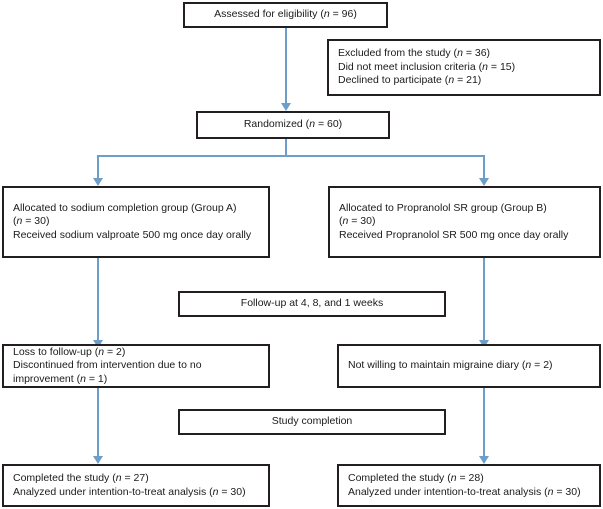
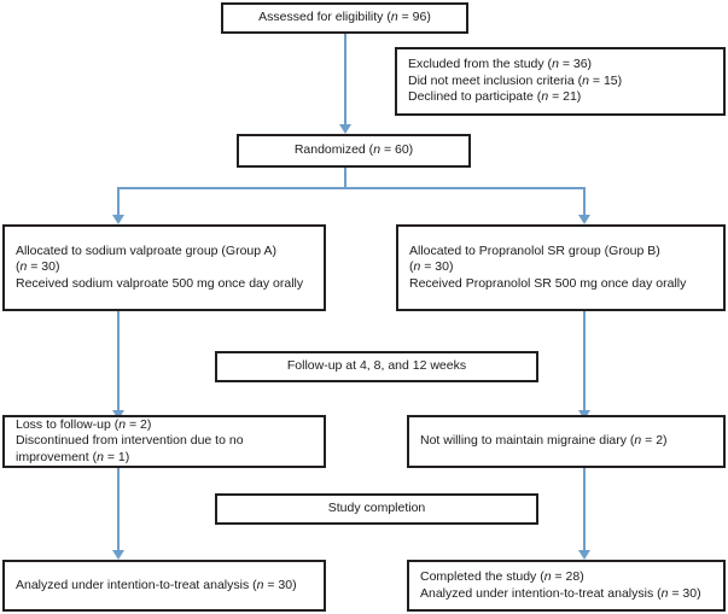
  Assessed for eligibility (n = 96)
  Excluded from the study (n = 36)
  Did not meet inclusion criteria (n = 15)
  Declined to participate (n = 21)
  Randomized (n = 60)
- Allocated to sodium completion group (Group A)
+ Allocated to sodium valproate group (Group A)
  (n = 30)
  Received sodium valproate 500 mg once day orally
  Allocated to Propranolol SR group (Group B)
  (n = 30)
  Received Propranolol SR 500 mg once day orally
- Follow-up at 4, 8, and 1 weeks
+ Follow-up at 4, 8, and 12 weeks
  Loss to follow-up (n = 2)
  Discontinued from intervention due to no
  improvement (n = 1)
  Not willing to maintain migraine diary (n = 2)
  Study completion
- Completed the study (n = 27)
  Analyzed under intention-to-treat analysis (n = 30)
  Completed the study (n = 28)
  Analyzed under intention-to-treat analysis (n = 30)
